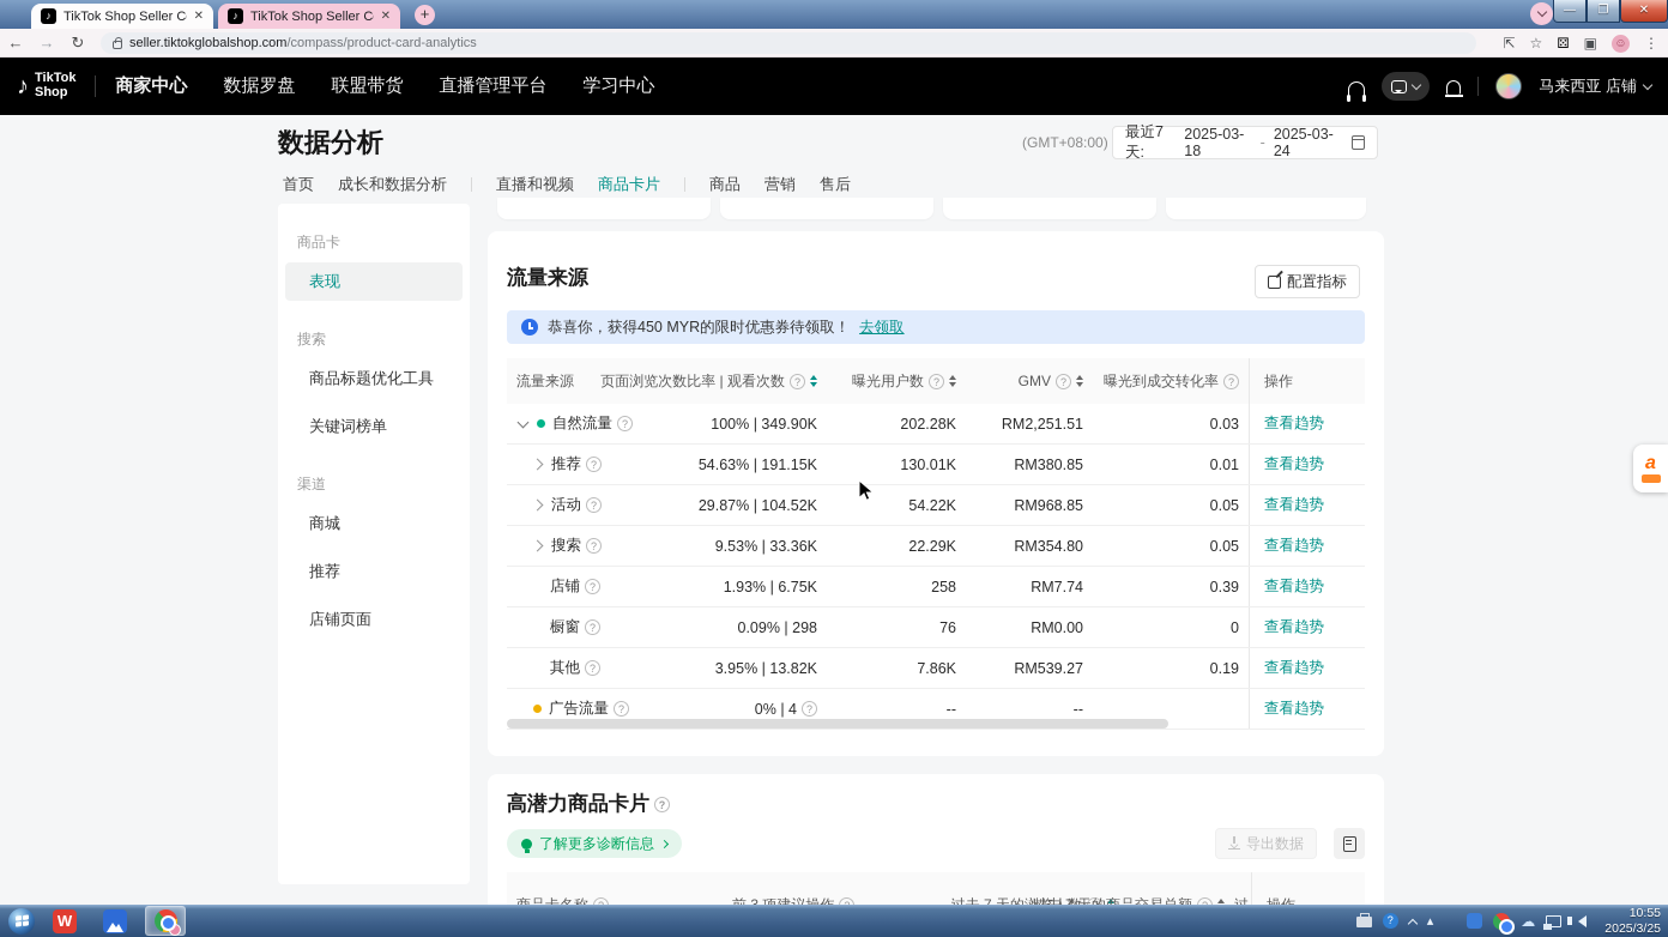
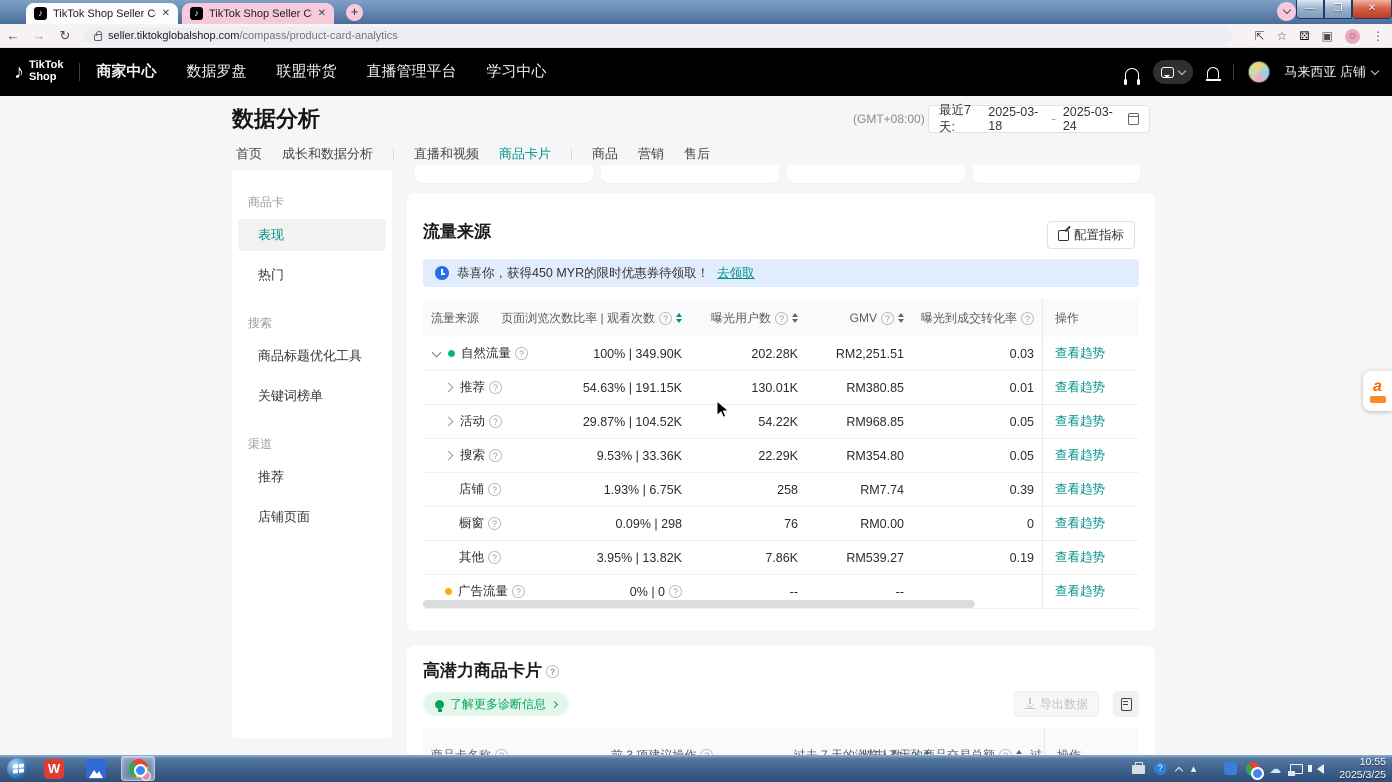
  ♪
  ✕
  ♪
  ✕
  +
  —
  ❐
  ✕
  ←
  →
  ↻
  seller.tiktokglobalshop.com/compass/product-card-analytics
  ⇱
  ☆
  ⚄
  ▣
  ☺
  ⋮
  ♪
  TikTok
  Shop
  商家中心
  数据罗盘
  联盟带货
  直播管理平台
  学习中心
  马来西亚 店铺
  数据分析
  (GMT+08:00)
  最近7天:
  2025-03-18
  -
  2025-03-24
  首页
  成长和数据分析
  直播和视频
  商品卡片
  商品
  营销
  售后
  商品卡
  表现
+ 热门
  搜索
  商品标题优化工具
  关键词榜单
  渠道
- 商城
  推荐
  店铺页面
  流量来源
  配置指标
  恭喜你，获得450 MYR的限时优惠券待领取！
  去领取
  流量来源
  页面浏览次数比率 | 观看次数
  ?
  曝光用户数
  ?
  GMV
  ?
  曝光到成交转化率
  ?
  操作
  自然流量
  ?
  100% | 349.90K
  202.28K
  RM2,251.51
  0.03
  查看趋势
  推荐
  ?
  54.63% | 191.15K
  130.01K
  RM380.85
  0.01
  查看趋势
  活动
  ?
  29.87% | 104.52K
  54.22K
  RM968.85
  0.05
  查看趋势
  搜索
  ?
  9.53% | 33.36K
  22.29K
  RM354.80
  0.05
  查看趋势
  店铺
  ?
  1.93% | 6.75K
  258
  RM7.74
  0.39
  查看趋势
  橱窗
  ?
  0.09% | 298
  76
  RM0.00
  0
  查看趋势
  其他
  ?
  3.95% | 13.82K
  7.86K
  RM539.27
  0.19
  查看趋势
  广告流量
  ?
- 0% | 4
+ 0% | 0
  ?
  --
  --
  查看趋势
  高潜力商品卡片
  ?
  了解更多诊断信息
  导出数据
  a
  W
  ?
  ▴
  ☁
  10:55
  2025/3/25
